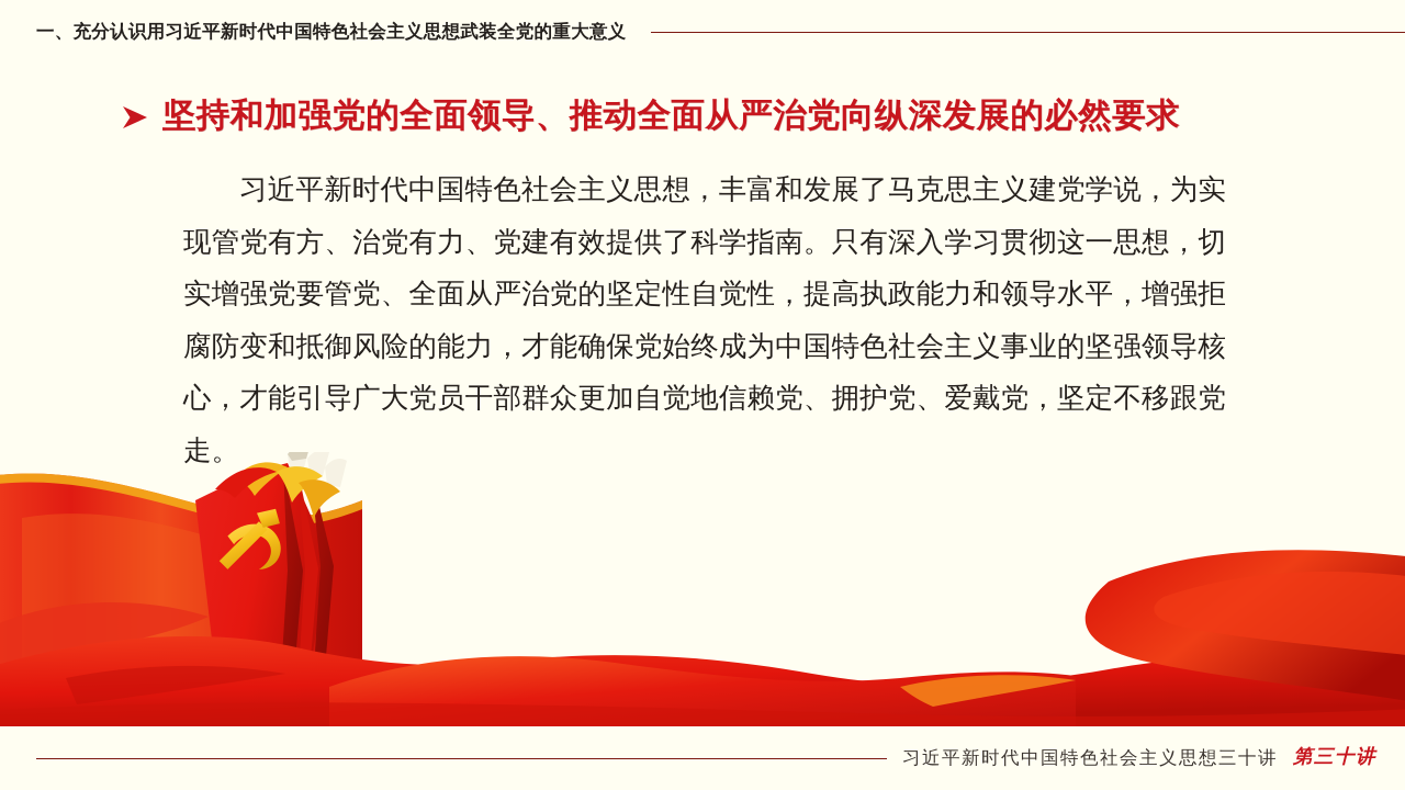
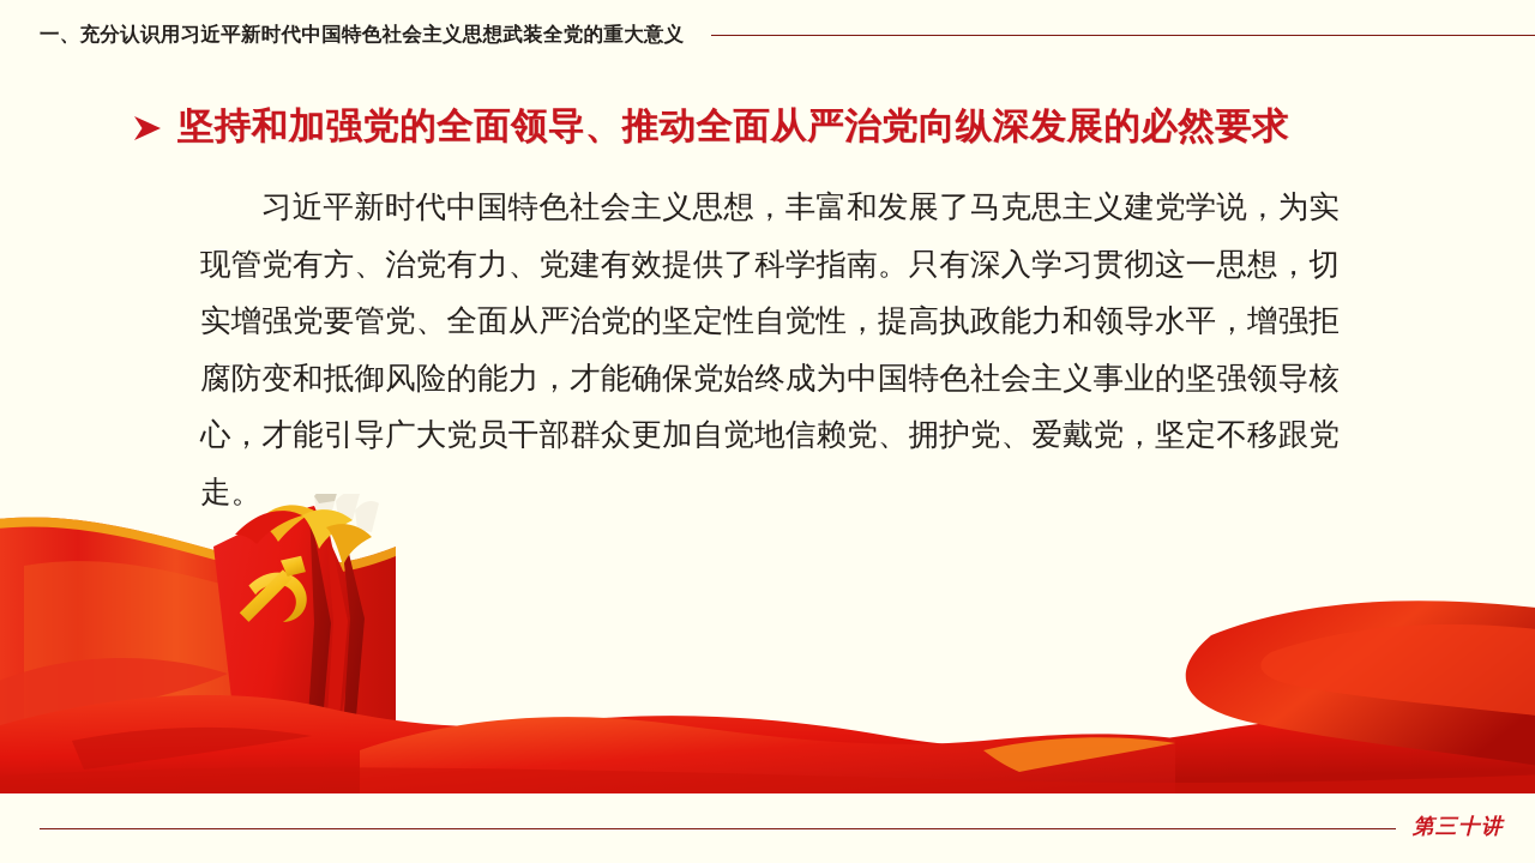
  一、充分认识用习近平新时代中国特色社会主义思想武装全党的重大意义
  坚持和加强党的全面领导、推动全面从严治党向纵深发展的必然要求
  习近平新时代中国特色社会主义思想，丰富和发展了马克思主义建党学说，为实现管党有方、治党有力、党建有效提供了科学指南。只有深入学习贯彻这一思想，切实增强党要管党、全面从严治党的坚定性自觉性，提高执政能力和领导水平，增强拒腐防变和抵御风险的能力，才能确保党始终成为中国特色社会主义事业的坚强领导核心，才能引导广大党员干部群众更加自觉地信赖党、拥护党、爱戴党，坚定不移跟党走。
- 习近平新时代中国特色社会主义思想三十讲
  第三十讲
